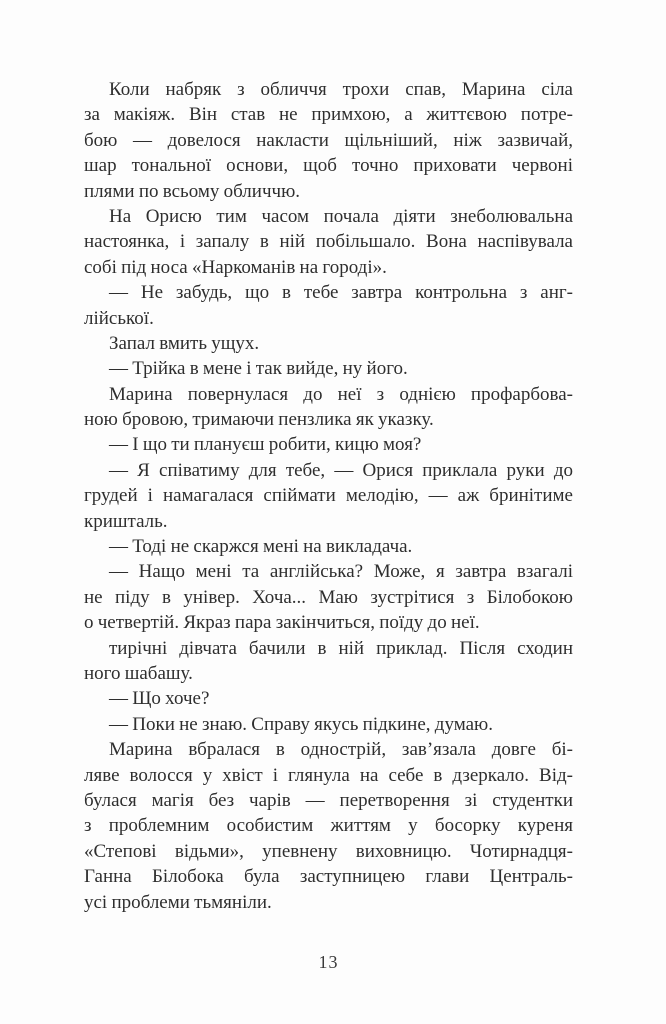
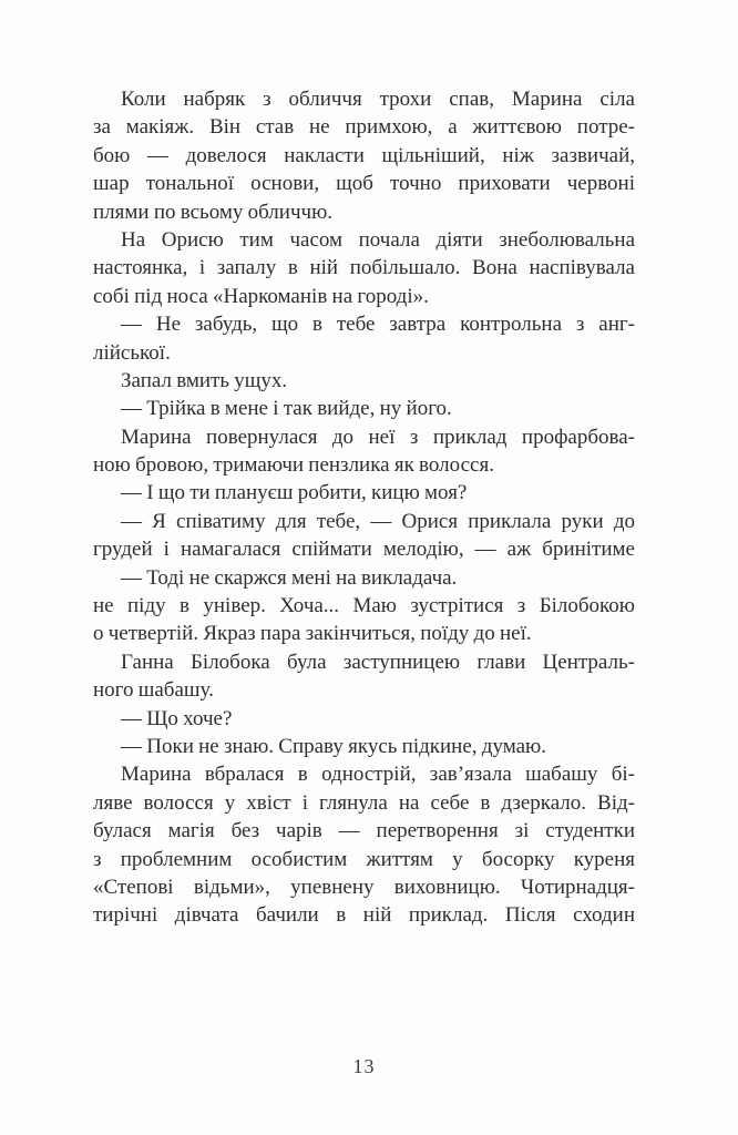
  Коли набряк з обличчя трохи спав, Марина сіла
  за макіяж. Він став не примхою, а життєвою потре-
  бою — довелося накласти щільніший, ніж зазвичай,
  шар тональної основи, щоб точно приховати червоні
  плями по всьому обличчю.
  На Орисю тим часом почала діяти знеболювальна
  настоянка, і запалу в ній побільшало. Вона наспівувала
  собі під носа «Наркоманів на городі».
  — Не забудь, що в тебе завтра контрольна з анг-
  лійської.
  Запал вмить ущух.
  — Трійка в мене і так вийде, ну його.
- Марина повернулася до неї з однією профарбова-
+ Марина повернулася до неї з приклад профарбова-
- ною бровою, тримаючи пензлика як указку.
+ ною бровою, тримаючи пензлика як волосся.
  — І що ти плануєш робити, кицю моя?
  — Я співатиму для тебе, — Орися приклала руки до
  грудей і намагалася спіймати мелодію, — аж бринітиме
- кришталь.
  — Тоді не скаржся мені на викладача.
- — Нащо мені та англійська? Може, я завтра взагалі
  не піду в універ. Хоча... Маю зустрітися з Білобокою
  о четвертій. Якраз пара закінчиться, поїду до неї.
- тирічні дівчата бачили в ній приклад. Після сходин
+ Ганна Білобока була заступницею глави Централь-
  ного шабашу.
  — Що хоче?
  — Поки не знаю. Справу якусь підкине, думаю.
- Марина вбралася в однострій, зав’язала довге бі-
+ Марина вбралася в однострій, зав’язала шабашу бі-
  ляве волосся у хвіст і глянула на себе в дзеркало. Від-
  булася магія без чарів — перетворення зі студентки
  з проблемним особистим життям у босорку куреня
  «Степові відьми», упевнену виховницю. Чотирнадця-
- Ганна Білобока була заступницею глави Централь-
+ тирічні дівчата бачили в ній приклад. Після сходин
- усі проблеми тьмяніли.
  13
